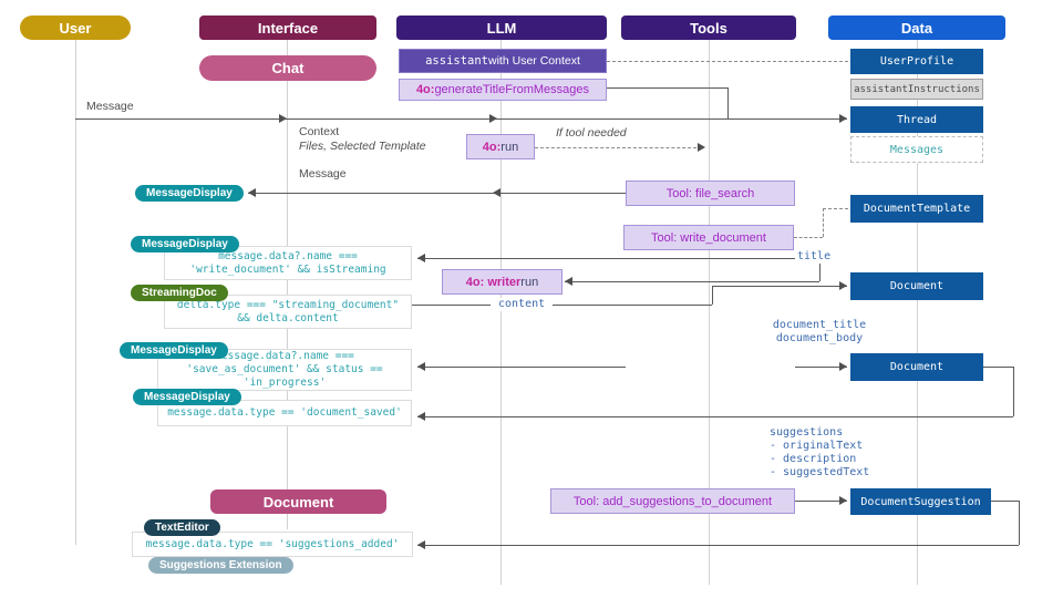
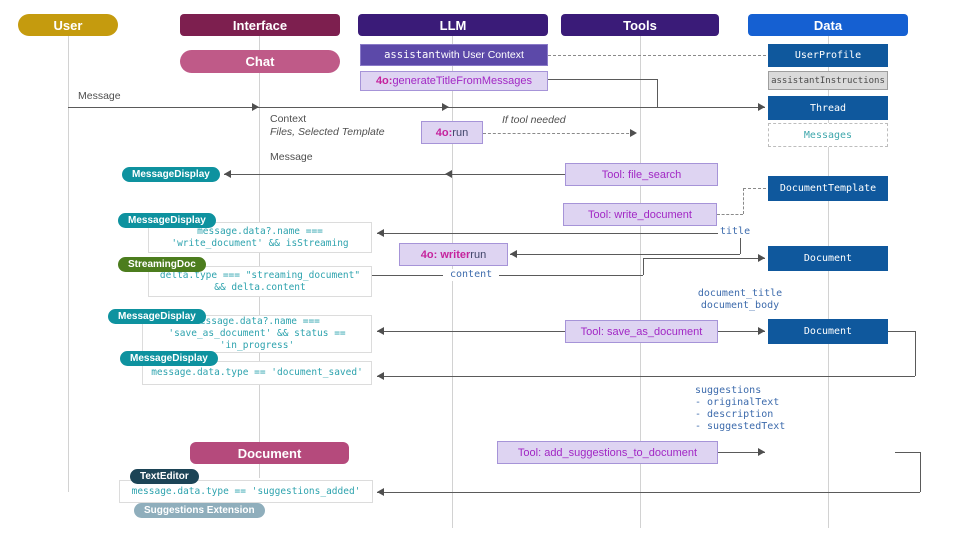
  User
  Interface
  LLM
  Tools
  Data
  Chat
  Document
  assistant
  with User Context
  4o:
  generateTitleFromMessages
  4o:
  run
  4o: writer
  run
  Tool: file_search
  Tool: write_document
+ Tool: save_as_document
  Tool: add_suggestions_to_document
  UserProfile
  assistantInstructions
  Thread
  Messages
  DocumentTemplate
  Document
  Document
- DocumentSuggestion
  MessageDisplay
  MessageDisplay
  StreamingDoc
  MessageDisplay
  MessageDisplay
  TextEditor
  Suggestions Extension
  message.data?.name ===
  'write_document' && isStreaming
  delta.type === "streaming_document"
  && delta.content
  ssage.data?.name ===
  'save_as_document' && status ==
  'in_progress'
  message.data.type == 'document_saved'
  message.data.type == 'suggestions_added'
  Message
  Context
  Files, Selected Template
  If tool needed
  Message
  title
  content
  document_title
  document_body
  suggestions
  - originalText
  - description
  - suggestedText
